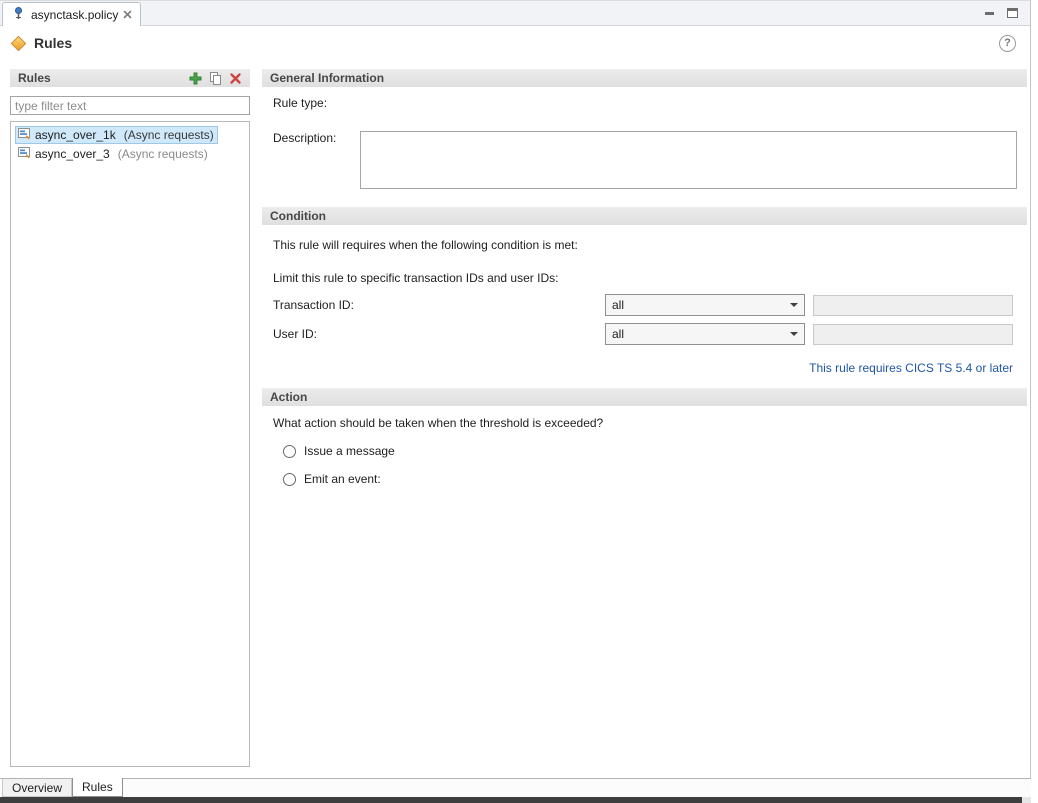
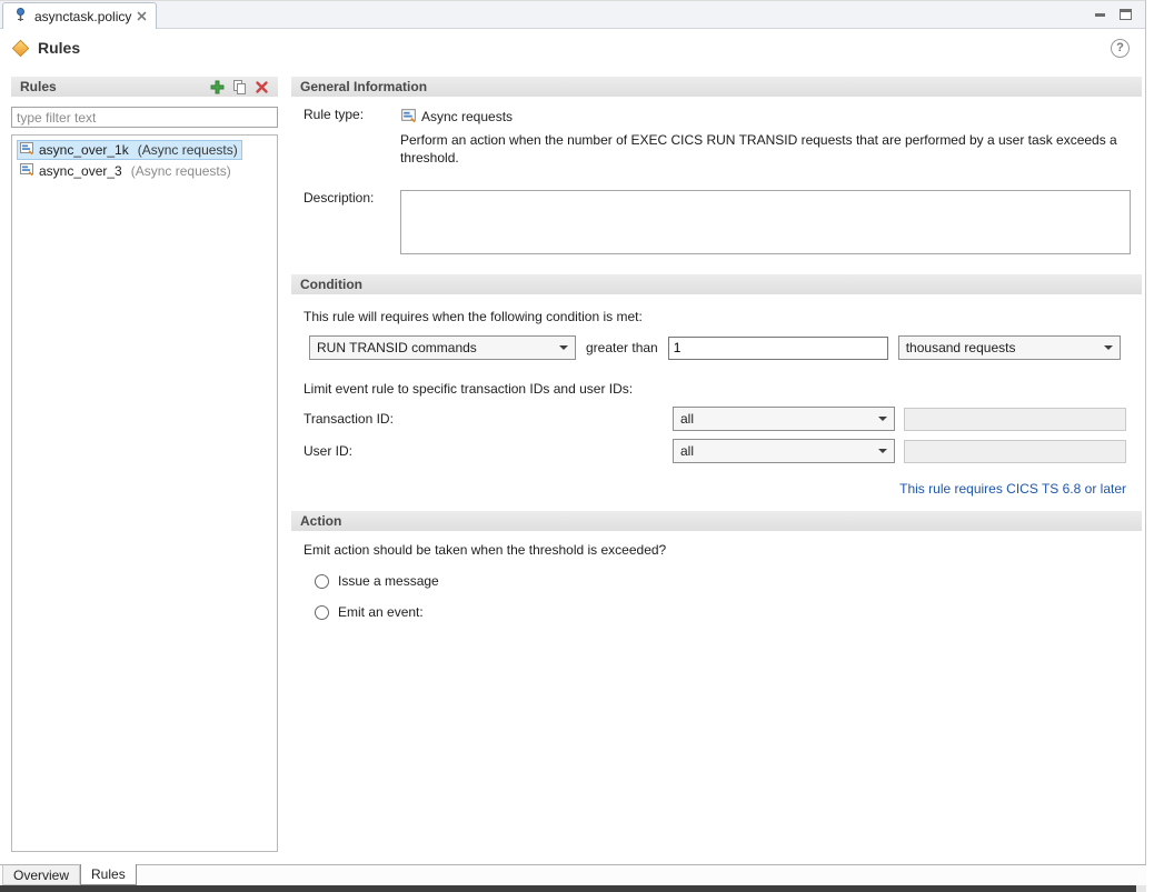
  asynctask.policy
  Rules
  ?
  Rules
  type filter text
  async_over_1k
  (Async requests)
  async_over_3
  (Async requests)
  General Information
  Rule type:
+ Async requests
+ Perform an action when the number of EXEC CICS RUN TRANSID requests that are performed by a user task exceeds a threshold.
  Description:
  Condition
  This rule will requires when the following condition is met:
+ RUN TRANSID commands
+ greater than
+ 1
+ thousand requests
- Limit this rule to specific transaction IDs and user IDs:
+ Limit event rule to specific transaction IDs and user IDs:
  Transaction ID:
  all
  User ID:
  all
- This rule requires CICS TS 5.4 or later
+ This rule requires CICS TS 6.8 or later
  Action
- What action should be taken when the threshold is exceeded?
+ Emit action should be taken when the threshold is exceeded?
  Issue a message
  Emit an event:
  Overview
  Rules
